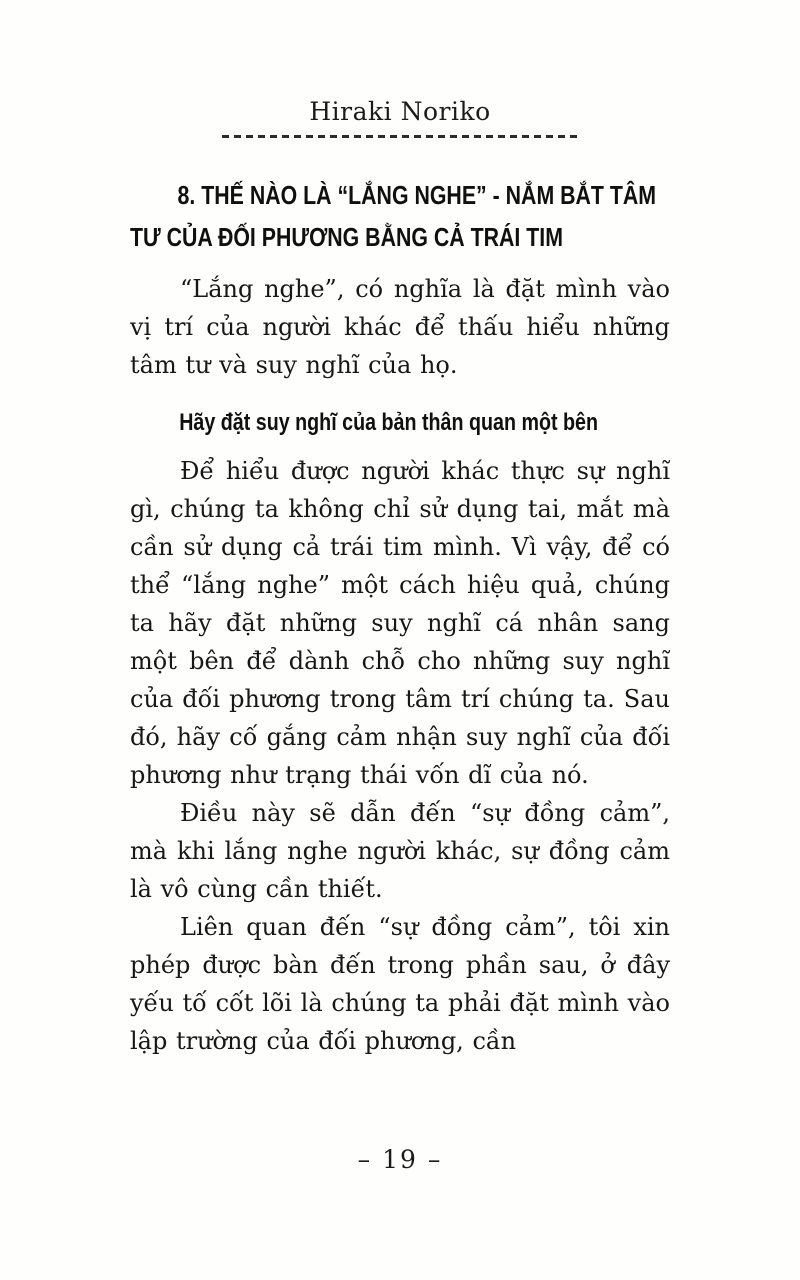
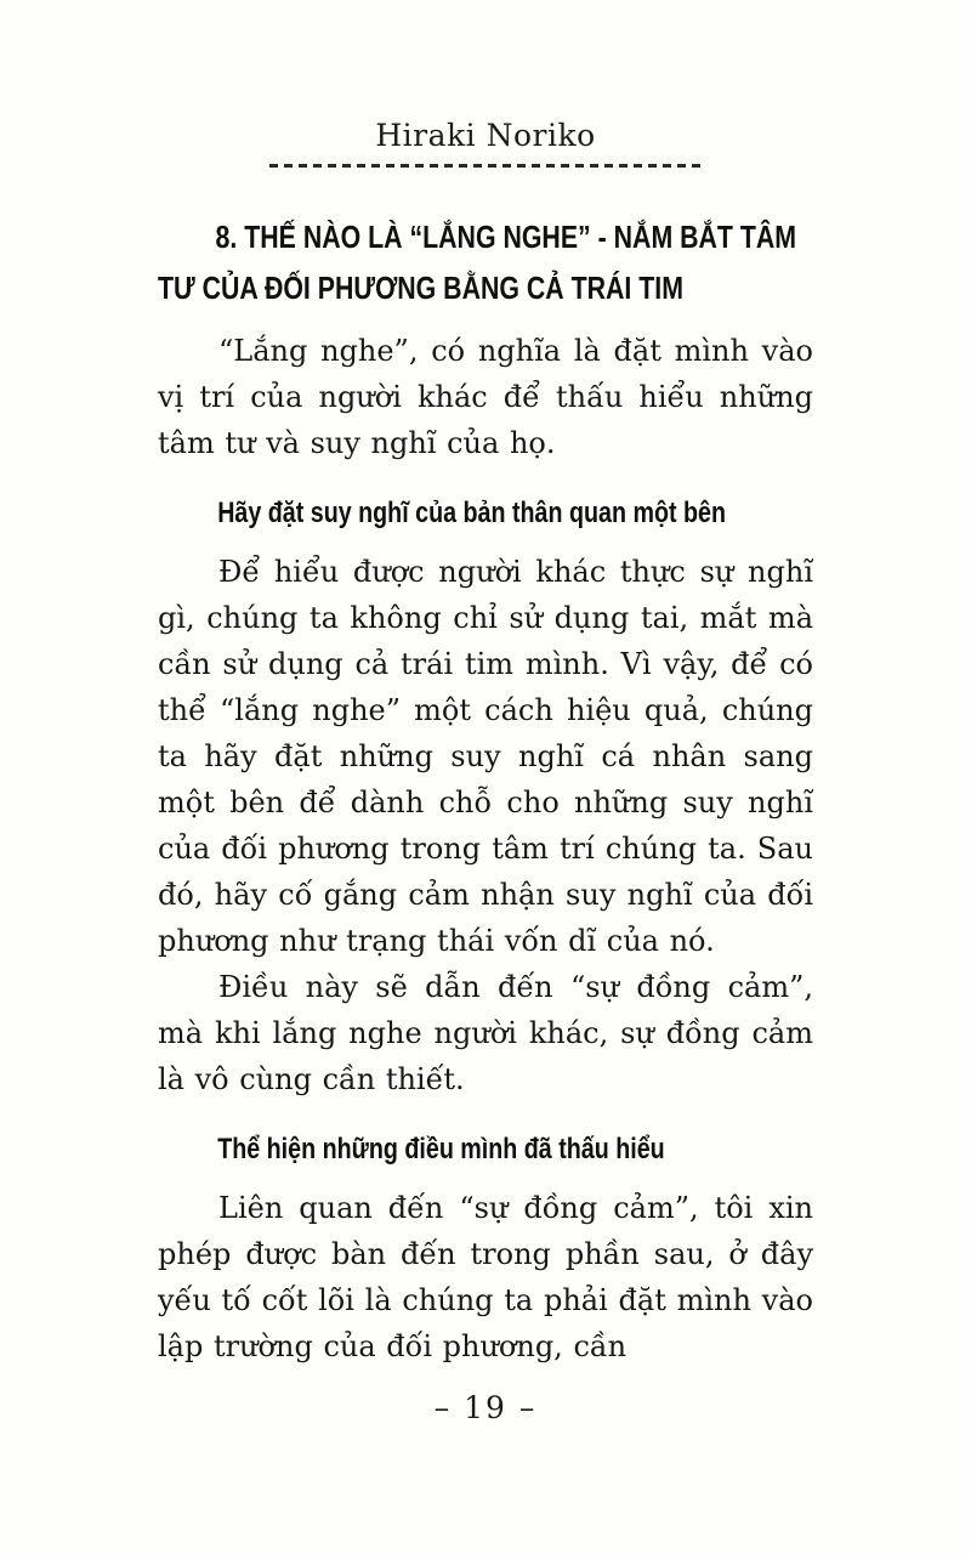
  Hiraki Noriko
  8. THẾ NÀO LÀ “LẮNG NGHE” - NẮM BẮT TÂM
  TƯ CỦA ĐỐI PHƯƠNG BẰNG CẢ TRÁI TIM
  “Lắng nghe”, có nghĩa là đặt mình vào vị trí của người khác để thấu hiểu những tâm tư và suy nghĩ của họ.
  Hãy đặt suy nghĩ của bản thân quan một bên
  Để hiểu được người khác thực sự nghĩ gì, chúng ta không chỉ sử dụng tai, mắt mà cần sử dụng cả trái tim mình. Vì vậy, để có thể “lắng nghe” một cách hiệu quả, chúng ta hãy đặt những suy nghĩ cá nhân sang một bên để dành chỗ cho những suy nghĩ của đối phương trong tâm trí chúng ta. Sau đó, hãy cố gắng cảm nhận suy nghĩ của đối phương như trạng thái vốn dĩ của nó.
  Điều này sẽ dẫn đến “sự đồng cảm”, mà khi lắng nghe người khác, sự đồng cảm là vô cùng cần thiết.
+ Thể hiện những điều mình đã thấu hiểu
  Liên quan đến “sự đồng cảm”, tôi xin phép được bàn đến trong phần sau, ở đây yếu tố cốt lõi là chúng ta phải đặt mình vào lập trường của đối phương, cần
  – 19 –
